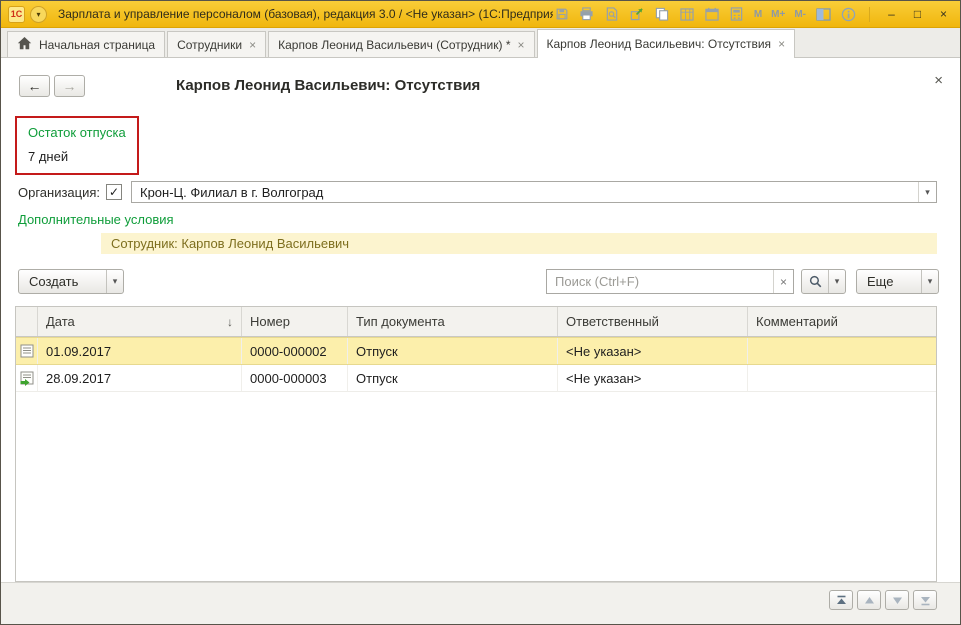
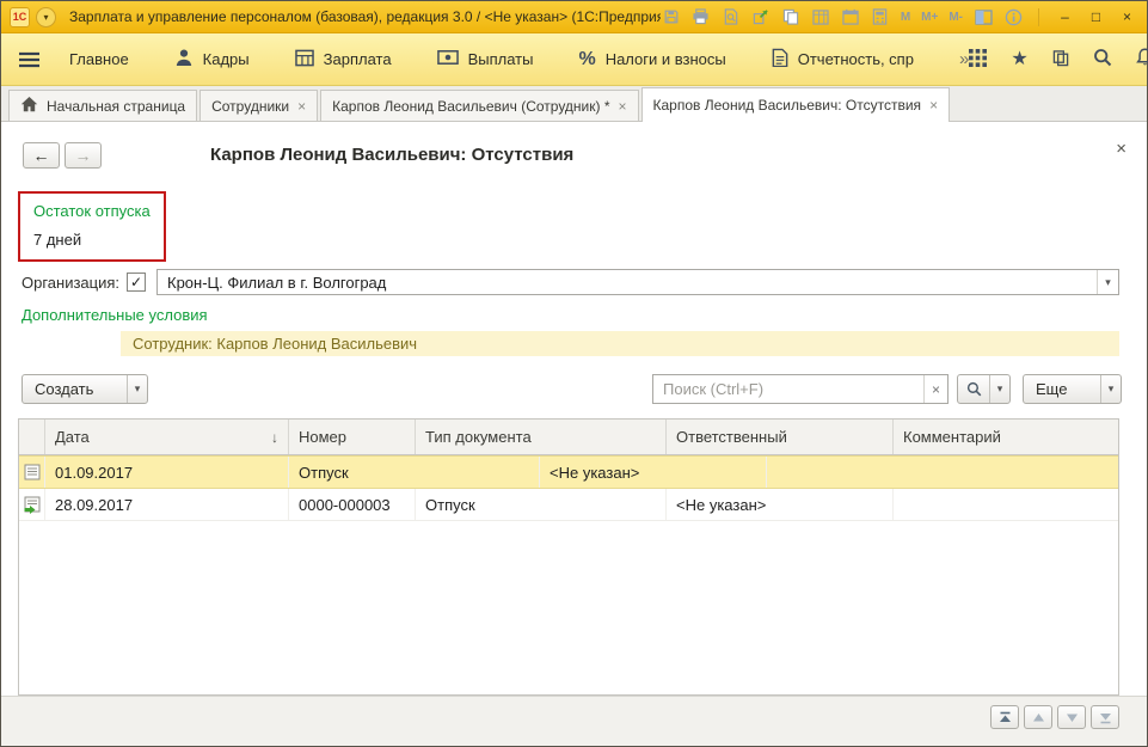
  1С
  ▾
  Зарплата и управление персоналом (базовая), редакция 3.0 / <Не указан> (1С:Предпри
  M
  M+
  M-
  –
  □
  ×
+ Главное
+ Кадры
+ Зарплата
+ Выплаты
+ %
+ Налоги и взносы
+ Отчетность, спр
+ »
+ ★
  Начальная страница
  Сотрудники
  ×
  Карпов Леонид Васильевич (Сотрудник) *
  ×
  Карпов Леонид Васильевич: Отсутствия
  ×
  ←
  →
  Карпов Леонид Васильевич: Отсутствия
  ×
  Остаток отпуска
  7 дней
  Организация:
  ✓
  Крон-Ц. Филиал в г. Волгоград
  ▾
  Дополнительные условия
  Сотрудник: Карпов Леонид Васильевич
  Создать
  ▾
  Поиск (Ctrl+F)
  ×
  ▾
  Еще
  ▾
  Дата
  ↓
  Номер
  Тип документа
  Ответственный
  Комментарий
  01.09.2017
- 0000-000002
  Отпуск
  <Не указан>
  28.09.2017
  0000-000003
  Отпуск
  <Не указан>
